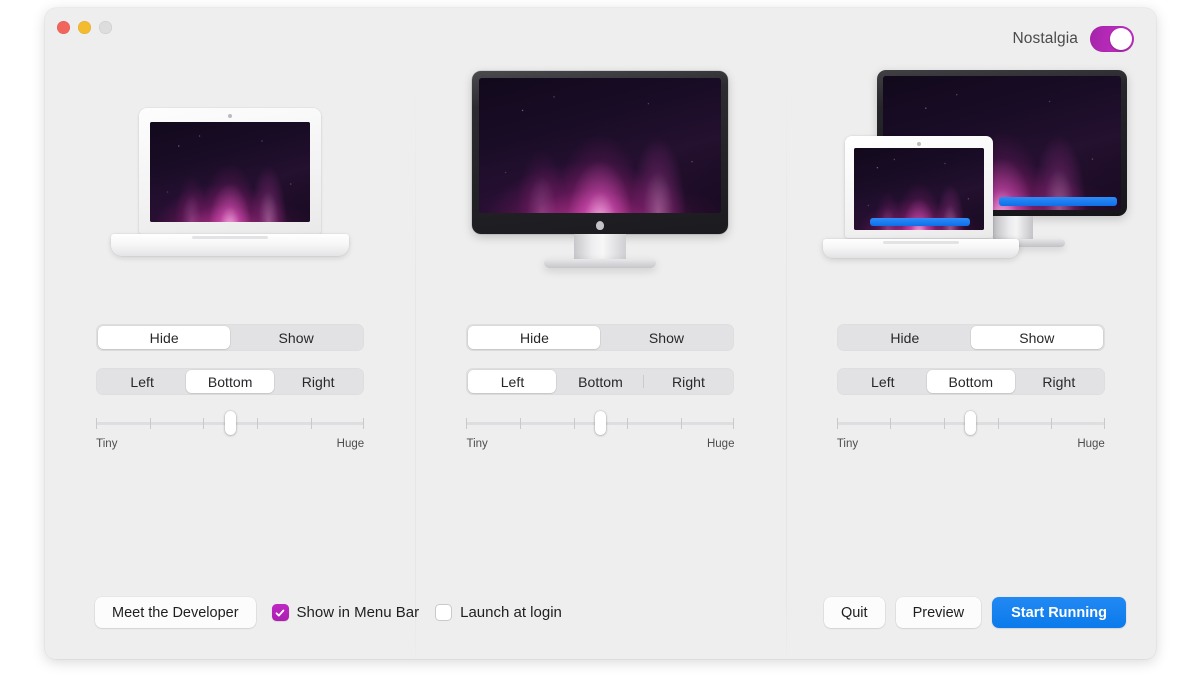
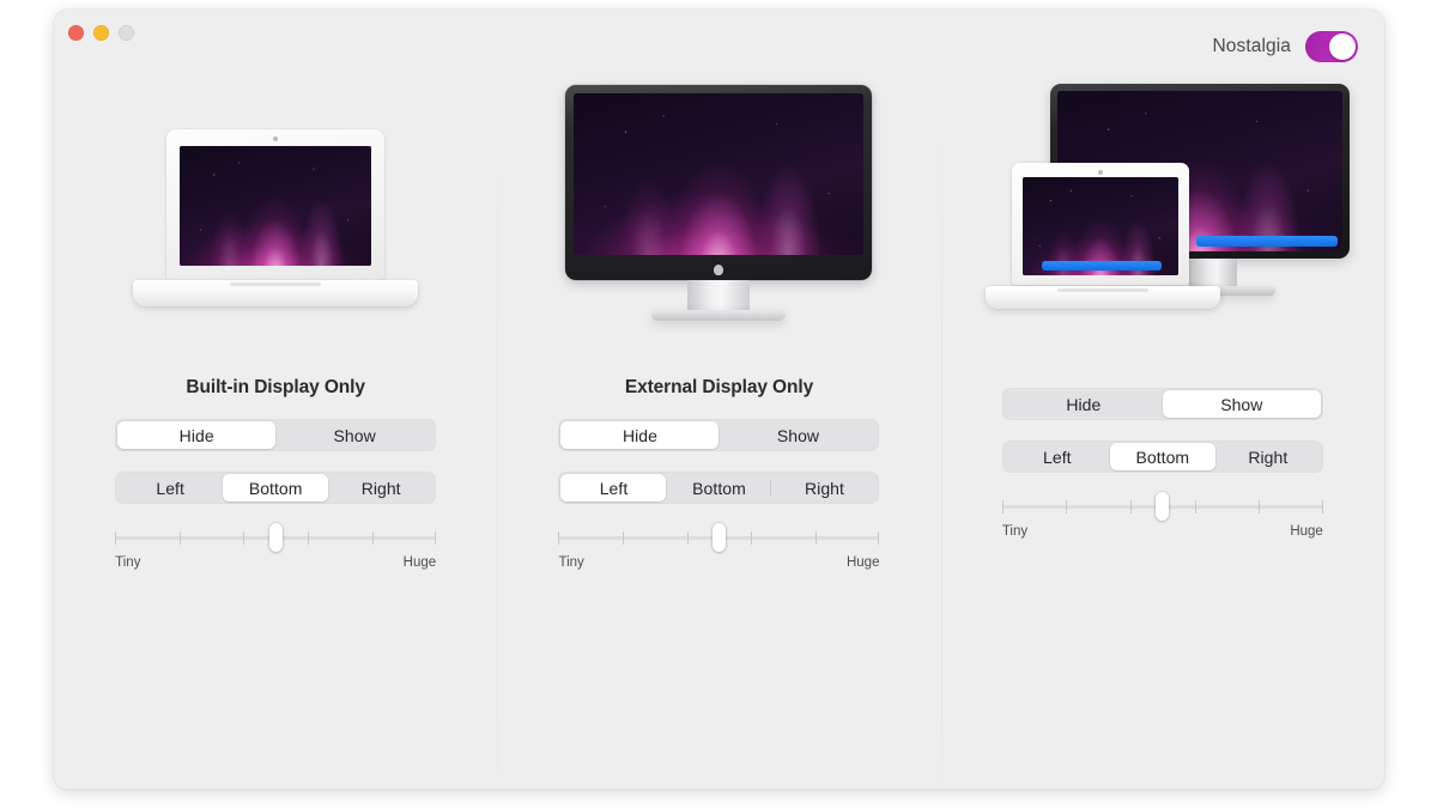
  Nostalgia
+ Built-in Display Only
  Hide
  Show
  Left
  Bottom
  Right
  Tiny
  Huge
+ External Display Only
  Hide
  Show
  Left
  Bottom
  Right
  Tiny
  Huge
  Hide
  Show
  Left
  Bottom
  Right
  Tiny
  Huge
- Meet the Developer
- Show in Menu Bar
- Launch at login
- Quit
- Preview
- Start Running
